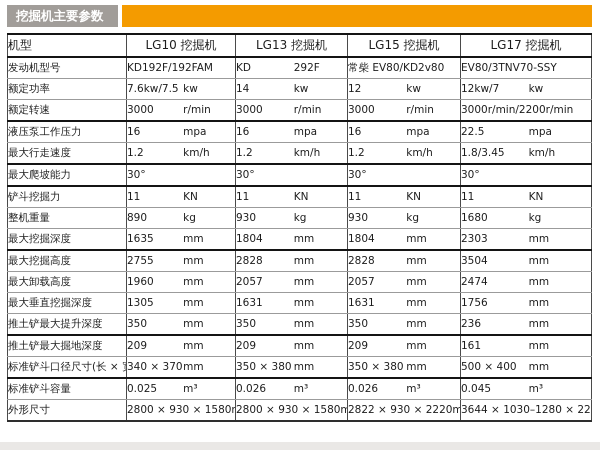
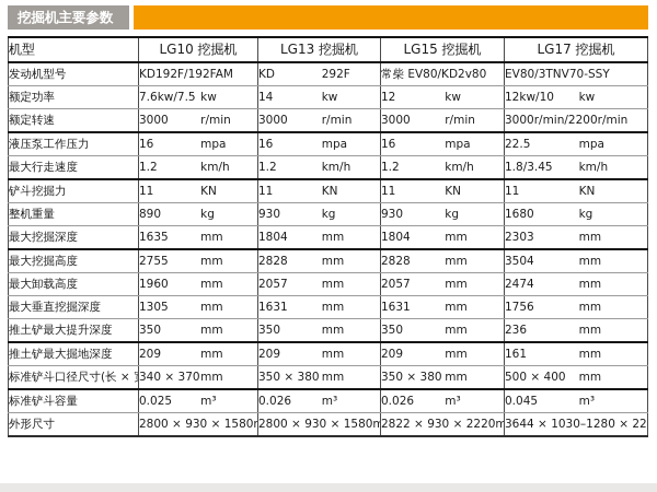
  挖掘机主要参数
  机型	LG10 挖掘机	LG13 挖掘机	LG15 挖掘机	LG17 挖掘机
  发动机型号	KD192F/192FAM	KD 292F	常柴 EV80/KD2v80	EV80/3TNV70-SSY
- 额定功率	7.6kw/7.5 kw	14 kw	12 kw	12kw/7 kw
+ 额定功率	7.6kw/7.5 kw	14 kw	12 kw	12kw/10 kw
  额定转速	3000 r/min	3000 r/min	3000 r/min	3000r/min/2200r/min
  液压泵工作压力	16 mpa	16 mpa	16 mpa	22.5 mpa
  最大行走速度	1.2 km/h	1.2 km/h	1.2 km/h	1.8/3.45 km/h
- 最大爬坡能力	30°	30°	30°	30°
  铲斗挖掘力	11 KN	11 KN	11 KN	11 KN
  整机重量	890 kg	930 kg	930 kg	1680 kg
  最大挖掘深度	1635 mm	1804 mm	1804 mm	2303 mm
  最大挖掘高度	2755 mm	2828 mm	2828 mm	3504 mm
  最大卸载高度	1960 mm	2057 mm	2057 mm	2474 mm
  最大垂直挖掘深度	1305 mm	1631 mm	1631 mm	1756 mm
  推土铲最大提升深度	350 mm	350 mm	350 mm	236 mm
  推土铲最大掘地深度	209 mm	209 mm	209 mm	161 mm
  标准铲斗口径尺寸(长 ×	340 × 370mm	350 × 380 mm	350 × 380 mm	500 × 400 mm
  标准铲斗容量	0.025 m³	0.026 m³	0.026 m³	0.045 m³
  外形尺寸	2800 × 930 × 1580	2800 × 930 × 1580m	2822 × 930 × 2220m	3644 × 1030–1280 × 22
